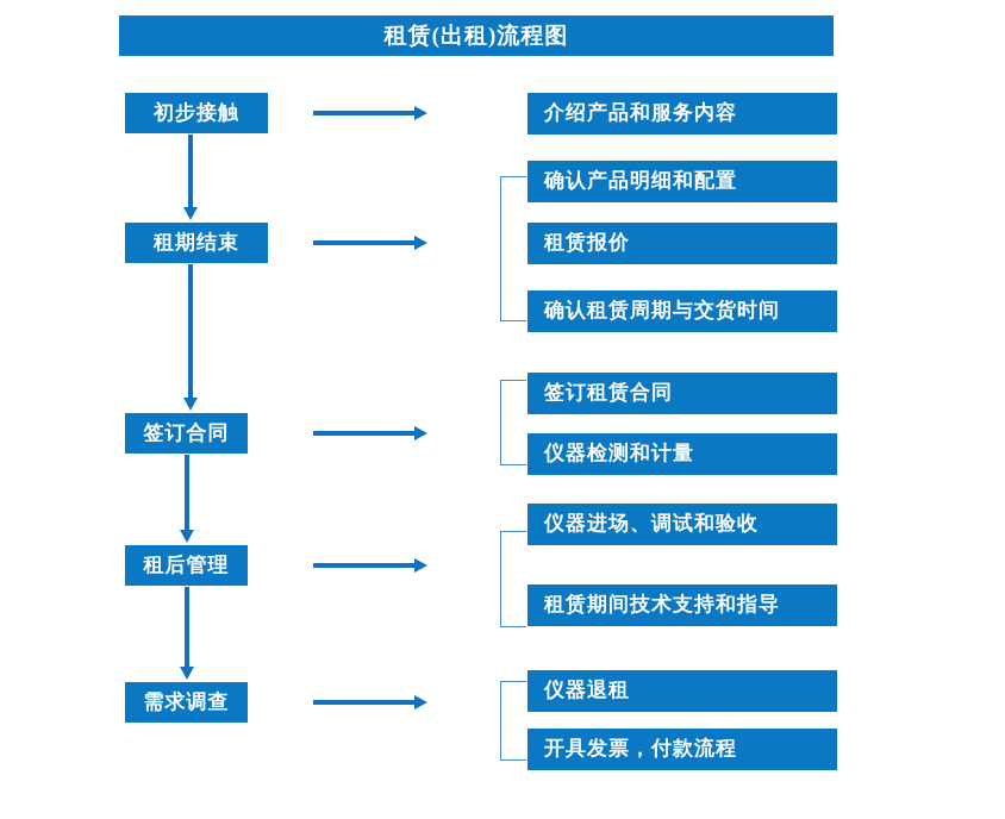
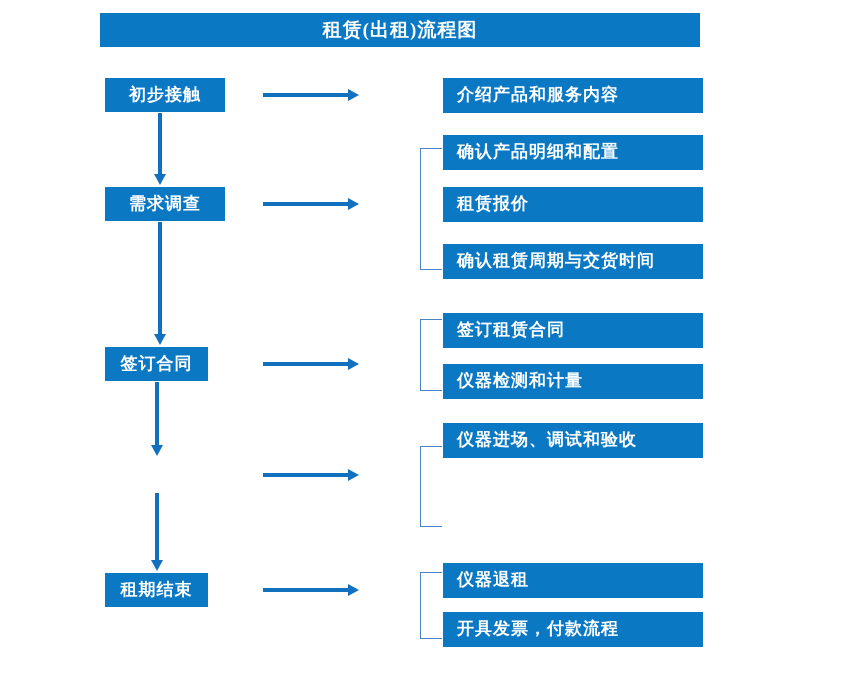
  租赁(出租)流程图
  初步接触
- 租期结束
+ 需求调查
  签订合同
- 租后管理
- 需求调查
+ 租期结束
  介绍产品和服务内容
  确认产品明细和配置
  租赁报价
  确认租赁周期与交货时间
  签订租赁合同
  仪器检测和计量
  仪器进场、调试和验收
- 租赁期间技术支持和指导
  仪器退租
  开具发票，付款流程
